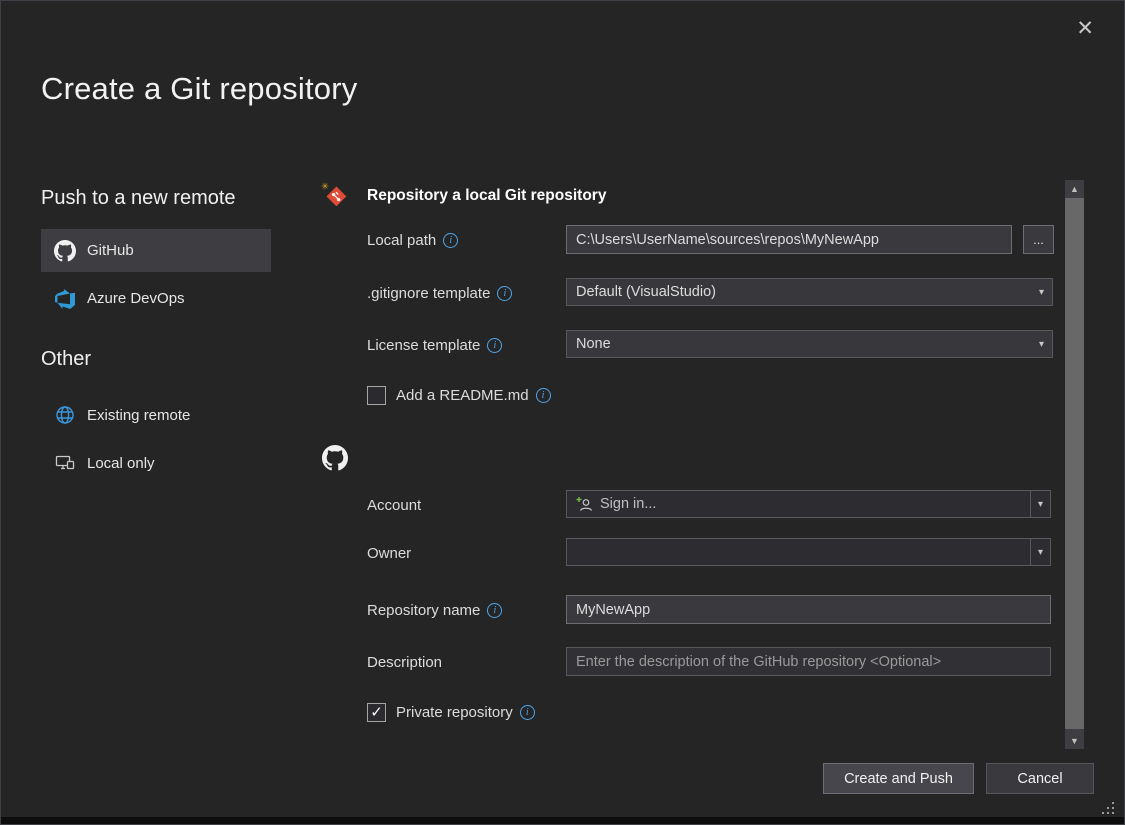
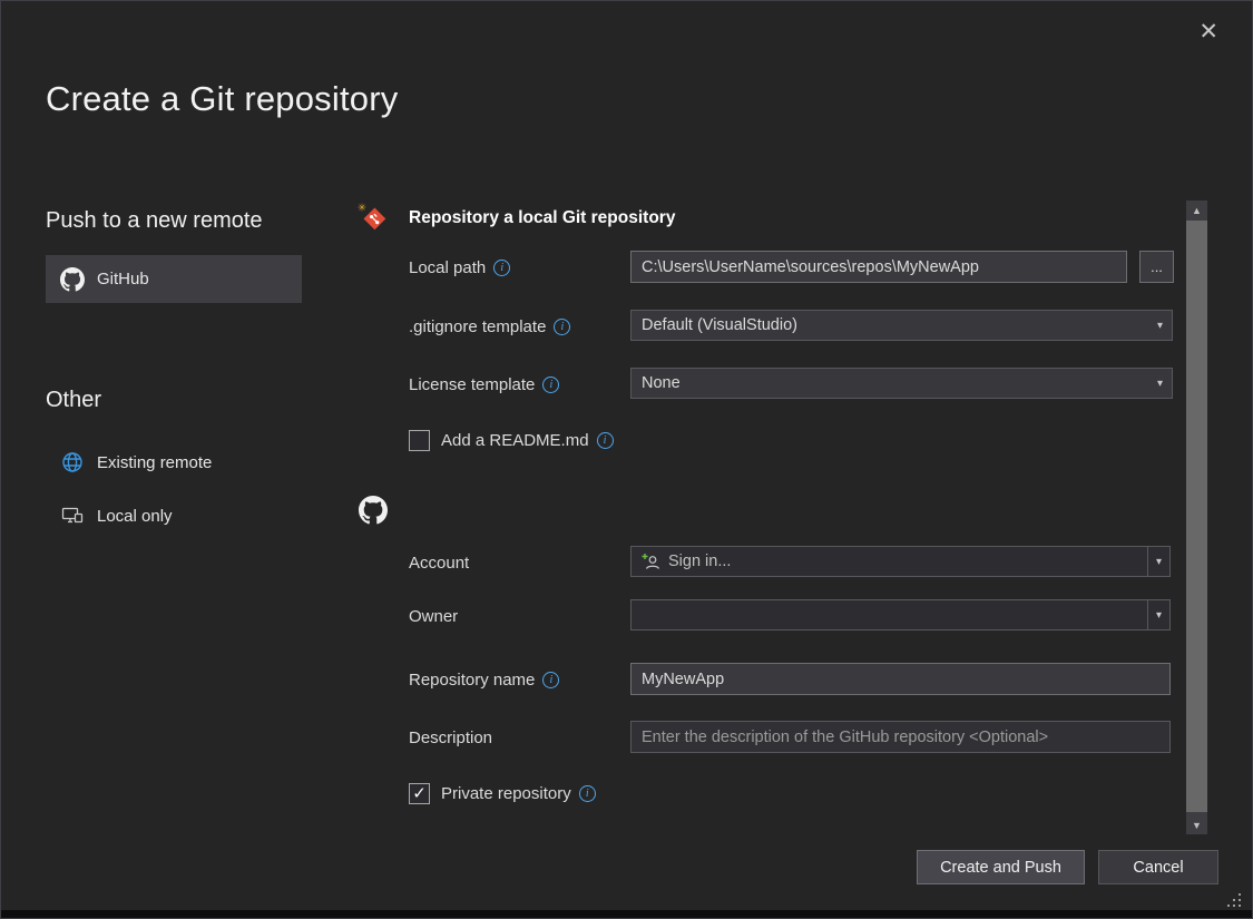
  ✕
  Create a Git repository
  Push to a new remote
  GitHub
- Azure DevOps
  Other
  Existing remote
  Local only
  ✳
  Repository a local Git repository
  Local path
  i
  C:\Users\UserName\sources\repos\MyNewApp
  ...
  .gitignore template
  i
  Default (VisualStudio)
  ▾
  License template
  i
  None
  ▾
  Add a README.md
  i
  Account
  Sign in...
  ▾
  Owner
  ▾
  Repository name
  i
  MyNewApp
  Description
  Enter the description of the GitHub repository <Optional>
  ✓
  Private repository
  i
  ▲
  ▼
  Create and Push
  Cancel
